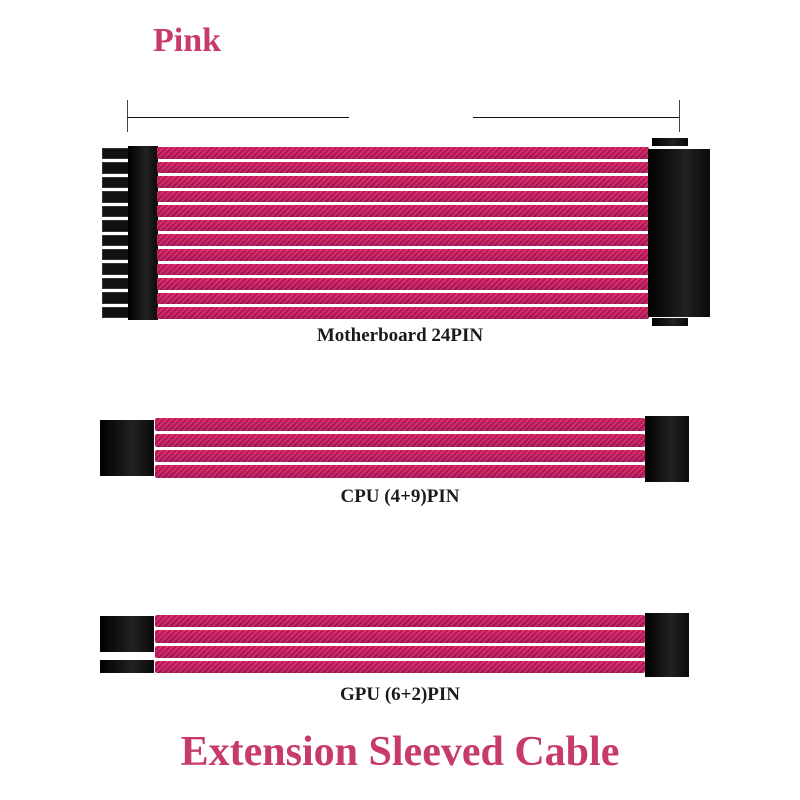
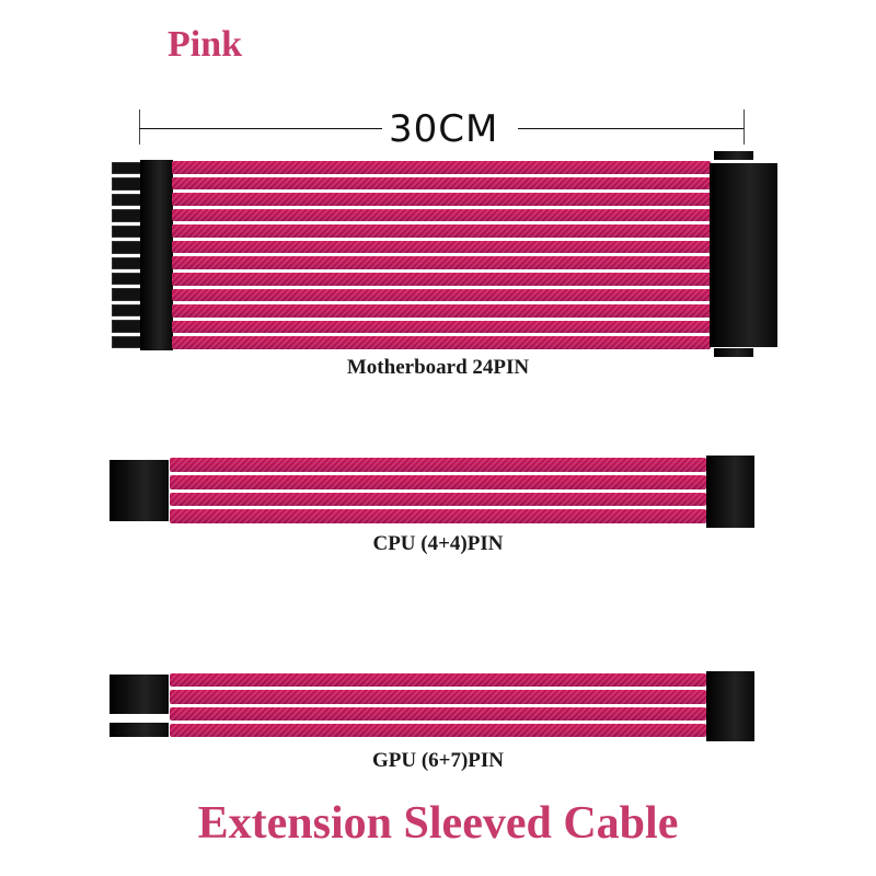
  Pink
+ 30CM
  Motherboard 24PIN
- CPU (4+9)PIN
+ CPU (4+4)PIN
- GPU (6+2)PIN
+ GPU (6+7)PIN
  Extension Sleeved Cable
